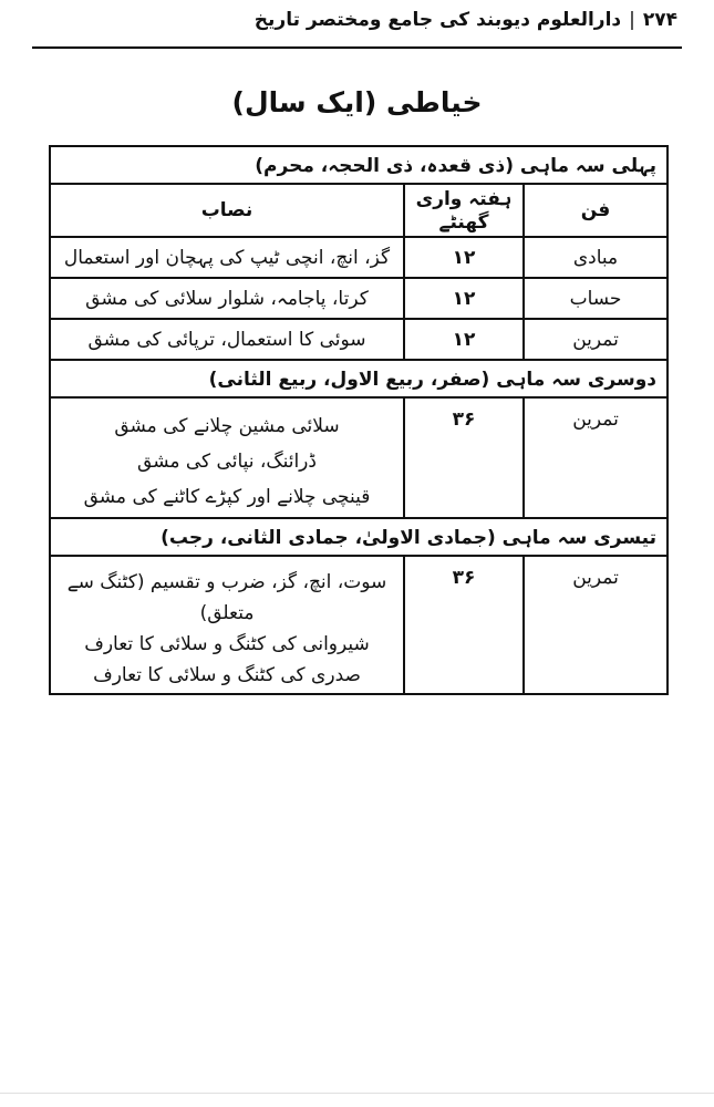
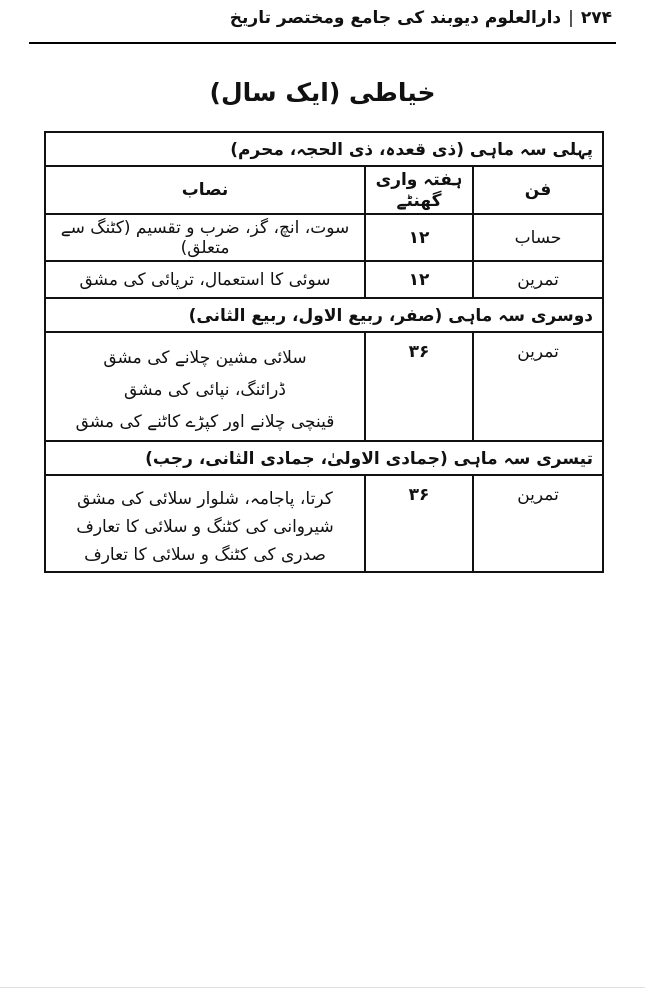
  ۲۷۴|دارالعلوم دیوبند کی جامع ومختصر تاریخ
  خیاطی (ایک سال)
  پہلی سہ ماہی (ذی قعدہ، ذی الحجہ، محرم)
  فن	ہفتہ واری گھنٹے	نصاب
- مبادی	۱۲	گز، انچ، انچی ٹیپ کی پہچان اور استعمال
- حساب	۱۲	کرتا، پاجامہ، شلوار سلائی کی مشق
+ حساب	۱۲	سوت، انچ، گز، ضرب و تقسیم (کٹنگ سے متعلق)
  تمرین	۱۲	سوئی کا استعمال، ترپائی کی مشق
  دوسری سہ ماہی (صفر، ربیع الاول، ربیع الثانی)
  تمرین	۳۶	سلائی مشین چلانے کی مشق ڈرائنگ، نپائی کی مشق قینچی چلانے اور کپڑے کاٹنے کی مشق
  تیسری سہ ماہی (جمادی الاولیٰ، جمادی الثانی، رجب)
- تمرین	۳۶	سوت، انچ، گز، ضرب و تقسیم (کٹنگ سے متعلق) شیروانی کی کٹنگ و سلائی کا تعارف صدری کی کٹنگ و سلائی کا تعارف
+ تمرین	۳۶	کرتا، پاجامہ، شلوار سلائی کی مشق شیروانی کی کٹنگ و سلائی کا تعارف صدری کی کٹنگ و سلائی کا تعارف
